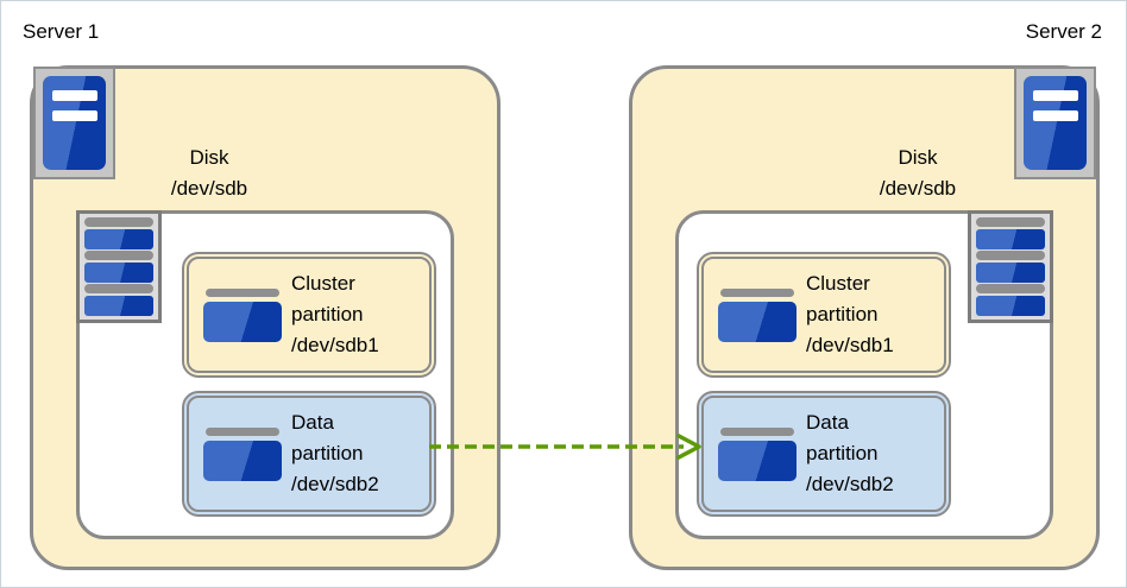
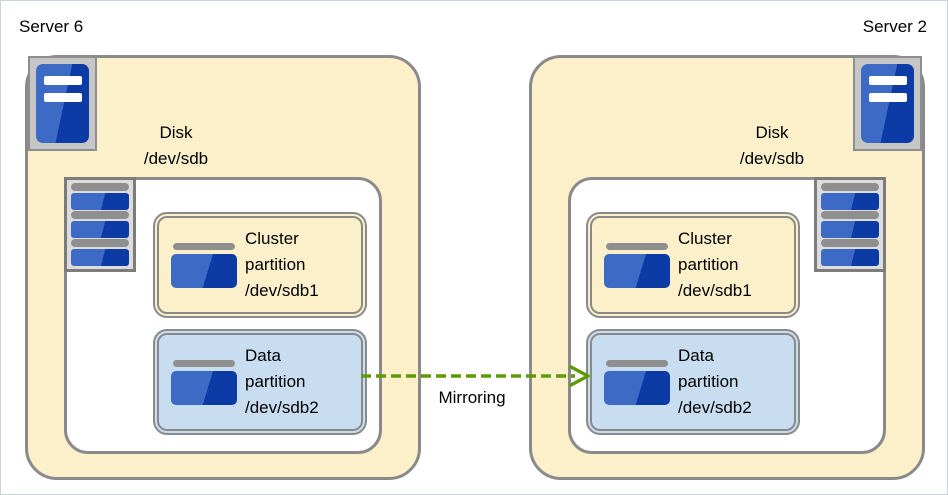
- Server 1
+ Server 6
  Server 2
  Disk
  /dev/sdb
  Cluster partition
  /dev/sdb1
  Data partition
  /dev/sdb2
  Disk
  /dev/sdb
  Cluster partition
  /dev/sdb1
  Data partition
  /dev/sdb2
+ Mirroring
